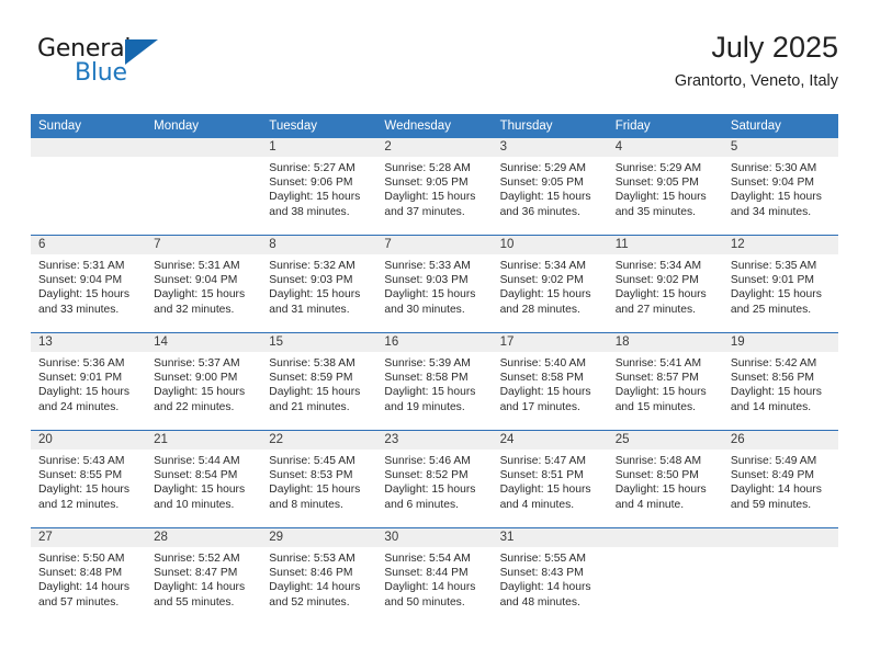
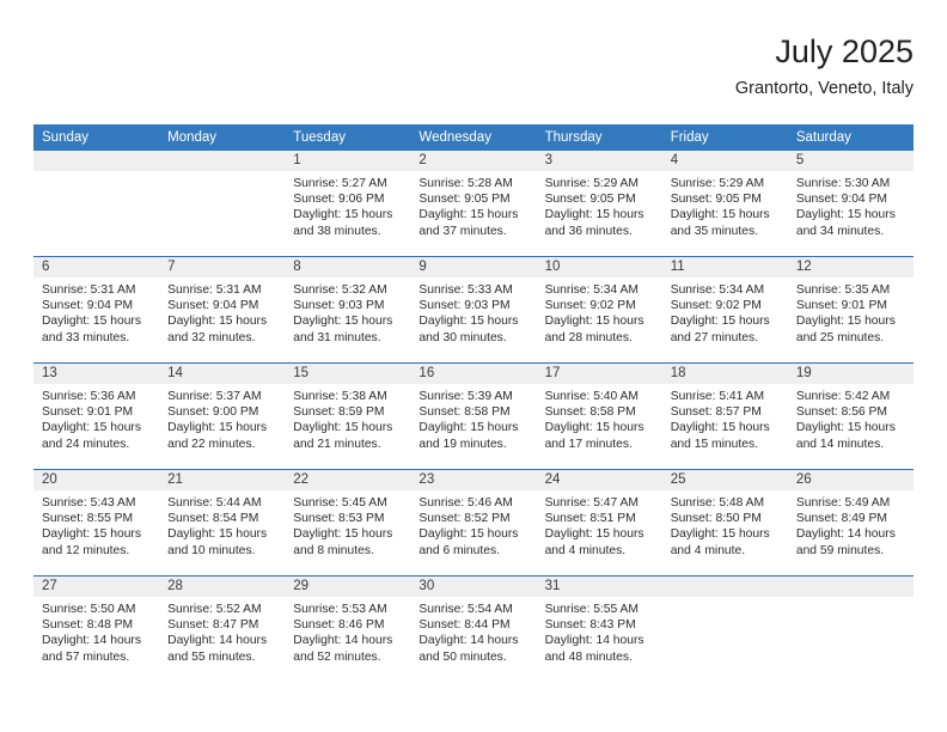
- General
- Blue
  July 2025
  Grantorto, Veneto, Italy
  Sunday	Monday	Tuesday	Wednesday	Thursday	Friday	Saturday
  		1Sunrise: 5:27 AMSunset: 9:06 PMDaylight: 15 hoursand 38 minutes.	2Sunrise: 5:28 AMSunset: 9:05 PMDaylight: 15 hoursand 37 minutes.	3Sunrise: 5:29 AMSunset: 9:05 PMDaylight: 15 hoursand 36 minutes.	4Sunrise: 5:29 AMSunset: 9:05 PMDaylight: 15 hoursand 35 minutes.	5Sunrise: 5:30 AMSunset: 9:04 PMDaylight: 15 hoursand 34 minutes.
- 6Sunrise: 5:31 AMSunset: 9:04 PMDaylight: 15 hoursand 33 minutes.	7Sunrise: 5:31 AMSunset: 9:04 PMDaylight: 15 hoursand 32 minutes.	8Sunrise: 5:32 AMSunset: 9:03 PMDaylight: 15 hoursand 31 minutes.	7Sunrise: 5:33 AMSunset: 9:03 PMDaylight: 15 hoursand 30 minutes.	10Sunrise: 5:34 AMSunset: 9:02 PMDaylight: 15 hoursand 28 minutes.	11Sunrise: 5:34 AMSunset: 9:02 PMDaylight: 15 hoursand 27 minutes.	12Sunrise: 5:35 AMSunset: 9:01 PMDaylight: 15 hoursand 25 minutes.
+ 6Sunrise: 5:31 AMSunset: 9:04 PMDaylight: 15 hoursand 33 minutes.	7Sunrise: 5:31 AMSunset: 9:04 PMDaylight: 15 hoursand 32 minutes.	8Sunrise: 5:32 AMSunset: 9:03 PMDaylight: 15 hoursand 31 minutes.	9Sunrise: 5:33 AMSunset: 9:03 PMDaylight: 15 hoursand 30 minutes.	10Sunrise: 5:34 AMSunset: 9:02 PMDaylight: 15 hoursand 28 minutes.	11Sunrise: 5:34 AMSunset: 9:02 PMDaylight: 15 hoursand 27 minutes.	12Sunrise: 5:35 AMSunset: 9:01 PMDaylight: 15 hoursand 25 minutes.
  13Sunrise: 5:36 AMSunset: 9:01 PMDaylight: 15 hoursand 24 minutes.	14Sunrise: 5:37 AMSunset: 9:00 PMDaylight: 15 hoursand 22 minutes.	15Sunrise: 5:38 AMSunset: 8:59 PMDaylight: 15 hoursand 21 minutes.	16Sunrise: 5:39 AMSunset: 8:58 PMDaylight: 15 hoursand 19 minutes.	17Sunrise: 5:40 AMSunset: 8:58 PMDaylight: 15 hoursand 17 minutes.	18Sunrise: 5:41 AMSunset: 8:57 PMDaylight: 15 hoursand 15 minutes.	19Sunrise: 5:42 AMSunset: 8:56 PMDaylight: 15 hoursand 14 minutes.
  20Sunrise: 5:43 AMSunset: 8:55 PMDaylight: 15 hoursand 12 minutes.	21Sunrise: 5:44 AMSunset: 8:54 PMDaylight: 15 hoursand 10 minutes.	22Sunrise: 5:45 AMSunset: 8:53 PMDaylight: 15 hoursand 8 minutes.	23Sunrise: 5:46 AMSunset: 8:52 PMDaylight: 15 hoursand 6 minutes.	24Sunrise: 5:47 AMSunset: 8:51 PMDaylight: 15 hoursand 4 minutes.	25Sunrise: 5:48 AMSunset: 8:50 PMDaylight: 15 hoursand 4 minute.	26Sunrise: 5:49 AMSunset: 8:49 PMDaylight: 14 hoursand 59 minutes.
  27Sunrise: 5:50 AMSunset: 8:48 PMDaylight: 14 hoursand 57 minutes.	28Sunrise: 5:52 AMSunset: 8:47 PMDaylight: 14 hoursand 55 minutes.	29Sunrise: 5:53 AMSunset: 8:46 PMDaylight: 14 hoursand 52 minutes.	30Sunrise: 5:54 AMSunset: 8:44 PMDaylight: 14 hoursand 50 minutes.	31Sunrise: 5:55 AMSunset: 8:43 PMDaylight: 14 hoursand 48 minutes.
